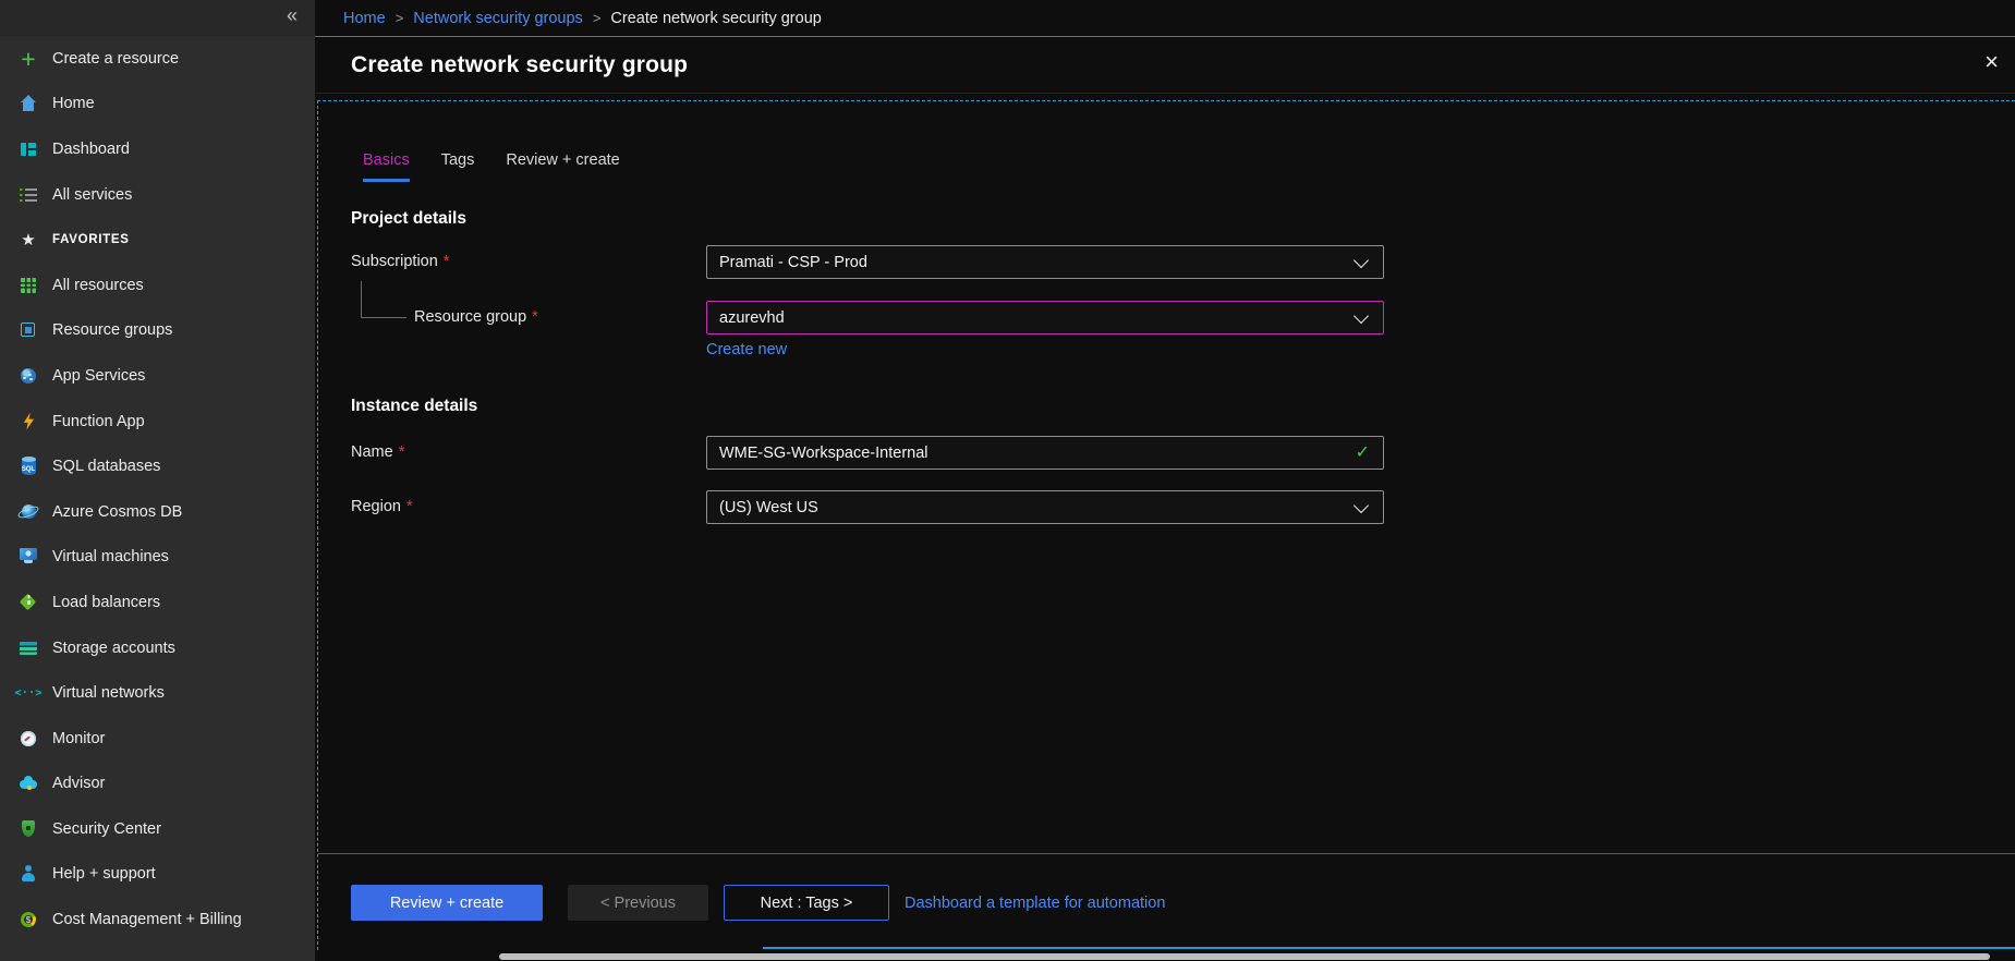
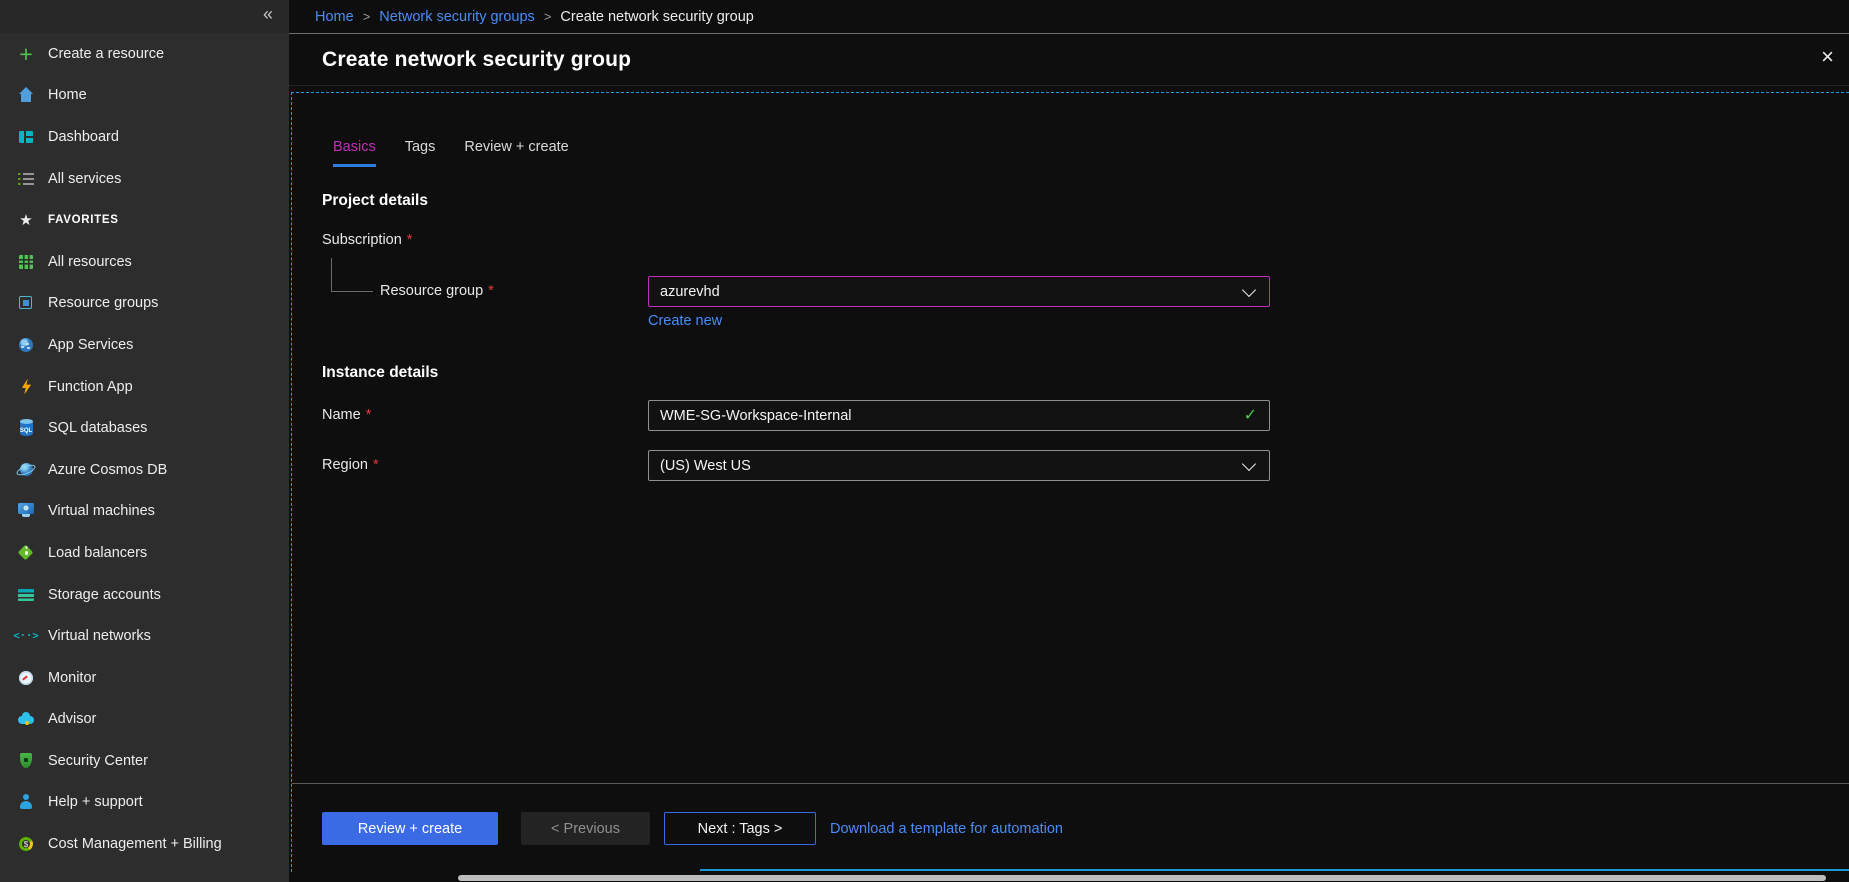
  «
  Create a resource
  Home
  Dashboard
  All services
  FAVORITES
  All resources
  Resource groups
  App Services
  Function App
  SQL databases
  Azure Cosmos DB
  Virtual machines
  Load balancers
  Storage accounts
  Virtual networks
  Monitor
  Advisor
  Security Center
  Help + support
  Cost Management + Billing
  Home
  >
  Network security groups
  >
  Create network security group
  Create network security group
  ×
  Basics
  Tags
  Review + create
  Project details
  Subscription *
- Pramati - CSP - Prod
  Resource group *
  azurevhd
  Create new
  Instance details
  Name *
  WME-SG-Workspace-Internal
  ✓
  Region *
  (US) West US
  Review + create
  < Previous
  Next : Tags >
- Dashboard a template for automation
+ Download a template for automation
